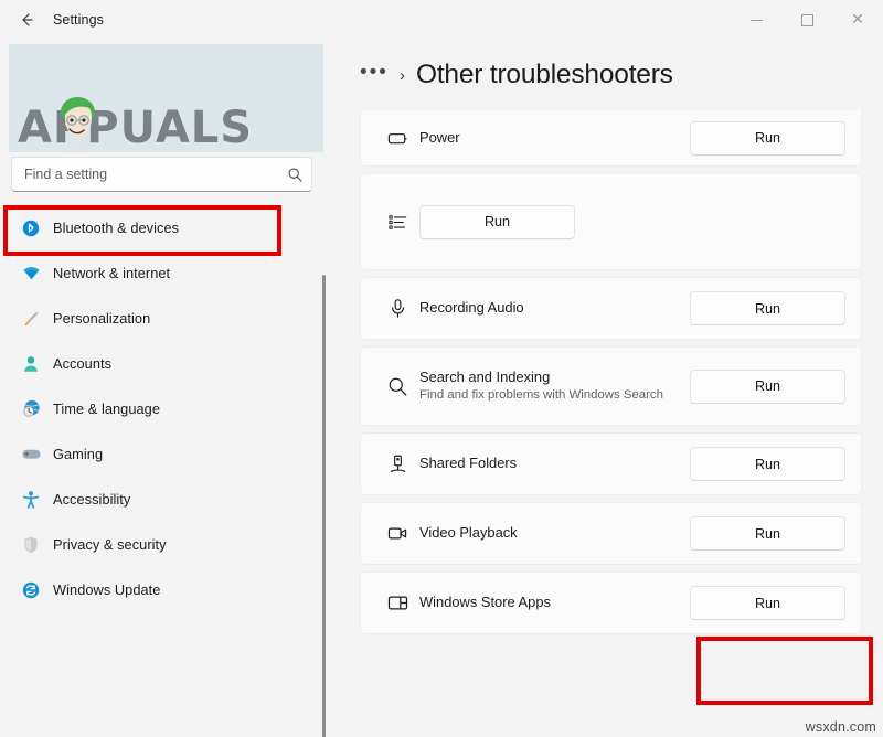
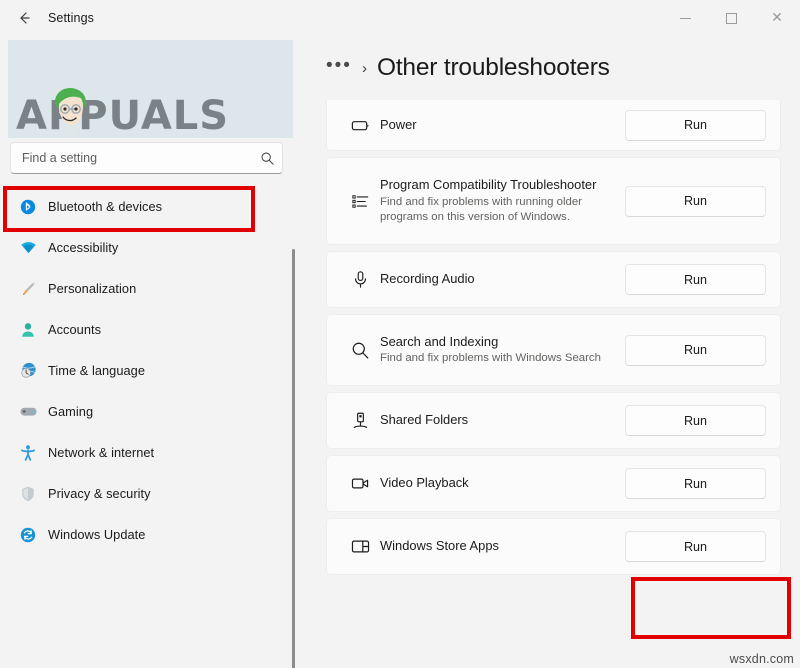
  Settings
  ✕
  APUALS
  Find a setting
  Bluetooth & devices
- Network & internet
+ Accessibility
  Personalization
  Accounts
  Time & language
  Gaming
- Accessibility
+ Network & internet
  Privacy & security
  Windows Update
  •••
  ›
  Other troubleshooters
  Power
  Run
+ Program Compatibility Troubleshooter
+ Find and fix problems with running older programs on this version of Windows.
  Run
  Recording Audio
  Run
  Search and Indexing
  Find and fix problems with Windows Search
  Run
  Shared Folders
  Run
  Video Playback
  Run
  Windows Store Apps
  Run
  wsxdn.com
